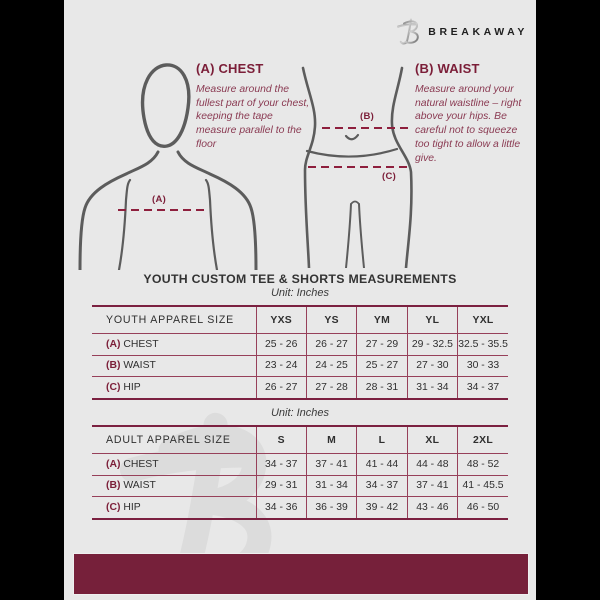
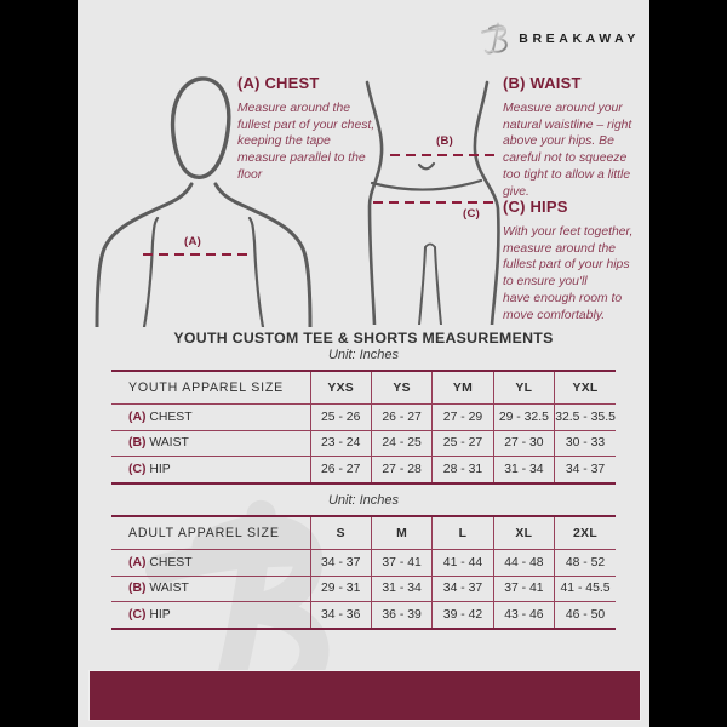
  BREAKAWAY
  (A)
  (B)
  (C)
  (A) CHEST
  Measure around the fullest part of your chest, keeping the tape measure parallel to the floor
  (B) WAIST
  Measure around your natural waistline – right above your hips. Be careful not to squeeze too tight to allow a little give.
+ (C) HIPS
+ With your feet together, measure around the fullest part of your hips to ensure you'll
+ have enough room to move comfortably.
  YOUTH CUSTOM TEE & SHORTS MEASUREMENTS
  Unit: Inches
  YOUTH APPAREL SIZE	YXS	YS	YM	YL	YXL
  (A) CHEST	25 - 26	26 - 27	27 - 29	29 - 32.5	32.5 - 35.5
  (B) WAIST	23 - 24	24 - 25	25 - 27	27 - 30	30 - 33
  (C) HIP	26 - 27	27 - 28	28 - 31	31 - 34	34 - 37
  Unit: Inches
  ADULT APPAREL SIZE	S	M	L	XL	2XL
  (A) CHEST	34 - 37	37 - 41	41 - 44	44 - 48	48 - 52
  (B) WAIST	29 - 31	31 - 34	34 - 37	37 - 41	41 - 45.5
  (C) HIP	34 - 36	36 - 39	39 - 42	43 - 46	46 - 50
